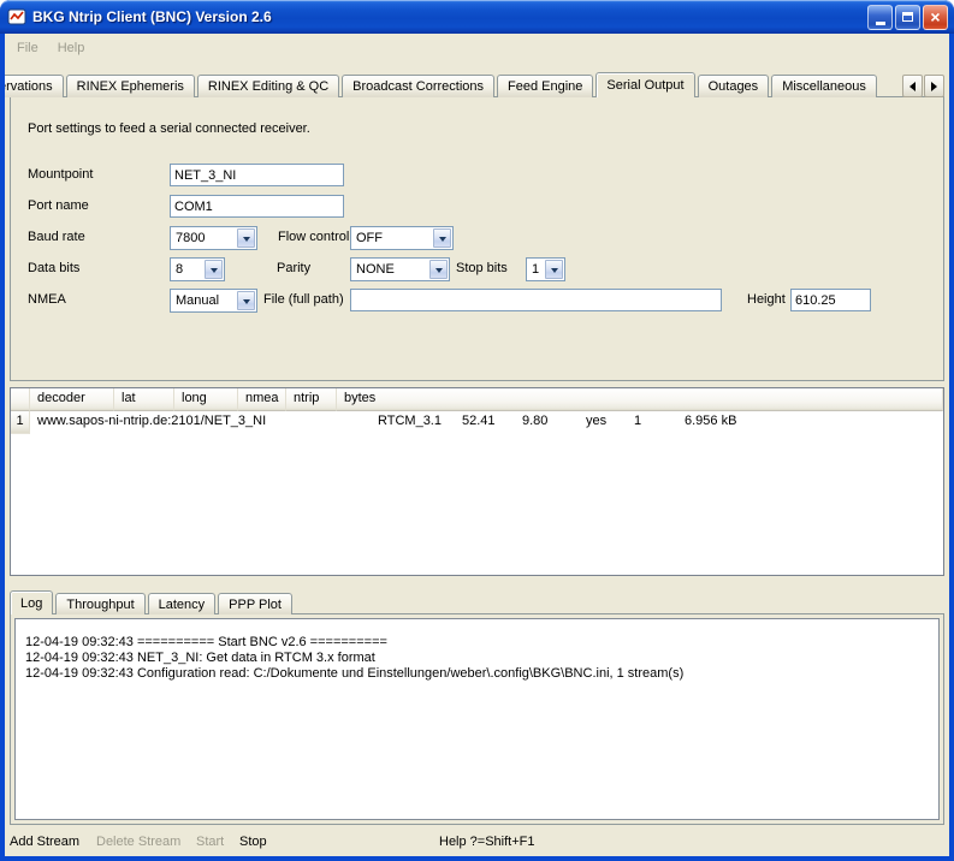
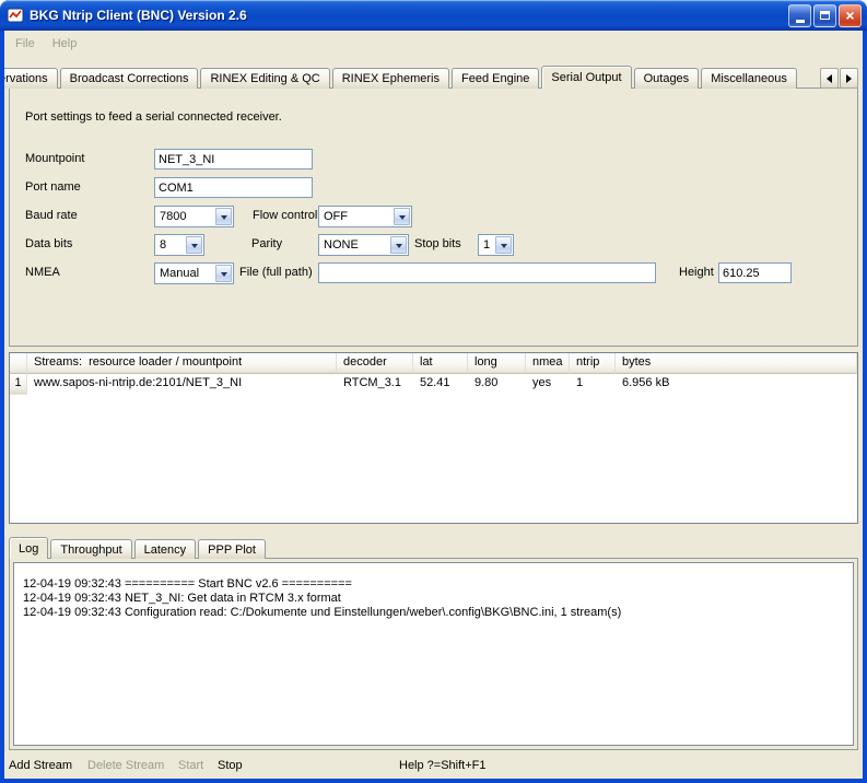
  BKG Ntrip Client (BNC) Version 2.6
  ×
  File
  Help
  rvations
- RINEX Ephemeris
+ Broadcast Corrections
  RINEX Editing & QC
- Broadcast Corrections
+ RINEX Ephemeris
  Feed Engine
  Serial Output
  Outages
  Miscellaneous
  Port settings to feed a serial connected receiver.
  Mountpoint
  NET_3_NI
  Port name
  COM1
  Baud rate
  7800
  Flow control
  OFF
  Data bits
  8
  Parity
  NONE
  Stop bits
  1
  NMEA
  Manual
  File (full path)
  Height
  610.25
+ Streams: resource loader / mountpoint
  decoder
  lat
  long
  nmea
  ntrip
  bytes
  1
  www.sapos-ni-ntrip.de:2101/NET_3_NI
  RTCM_3.1
  52.41
  9.80
  yes
  1
  6.956 kB
  Log
  Throughput
  Latency
  PPP Plot
  12-04-19 09:32:43 ========== Start BNC v2.6 ==========
  12-04-19 09:32:43 NET_3_NI: Get data in RTCM 3.x format
  12-04-19 09:32:43 Configuration read: C:/Dokumente und Einstellungen/weber\.config\BKG\BNC.ini, 1 stream(s)
  Add Stream
  Delete Stream
  Start
  Stop
  Help ?=Shift+F1
